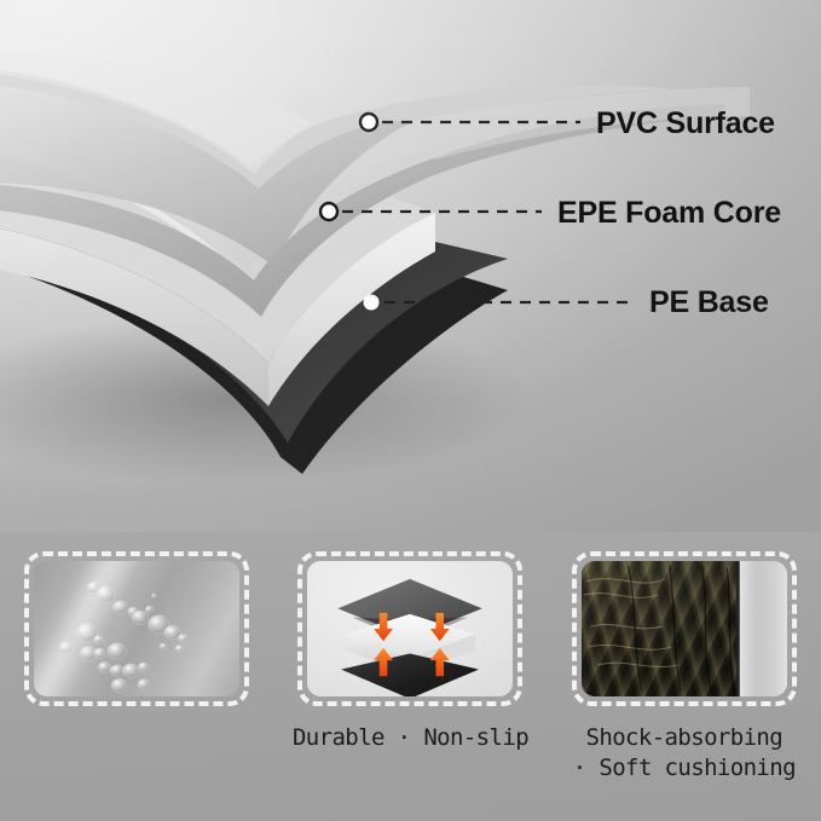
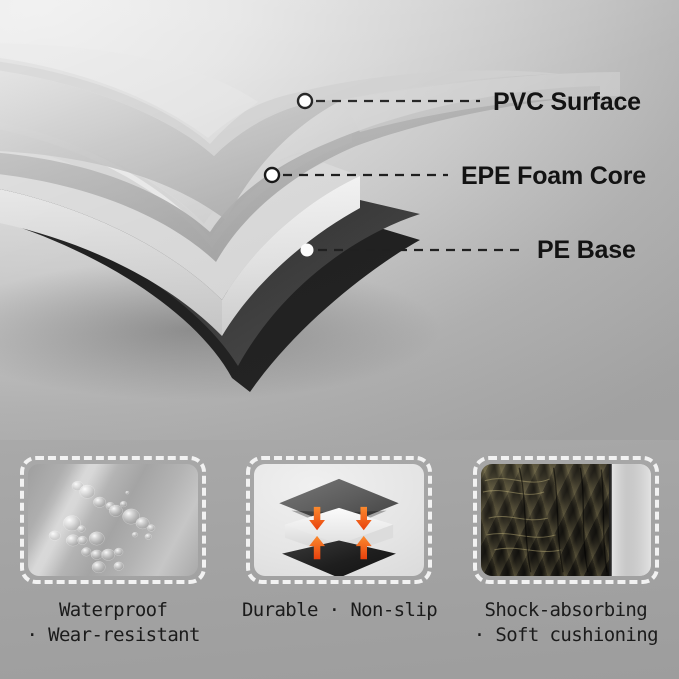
  PVC Surface
  EPE Foam Core
  PE Base
+ Waterproof
+ · Wear-resistant
  Durable · Non-slip
  Shock-absorbing
  · Soft cushioning
